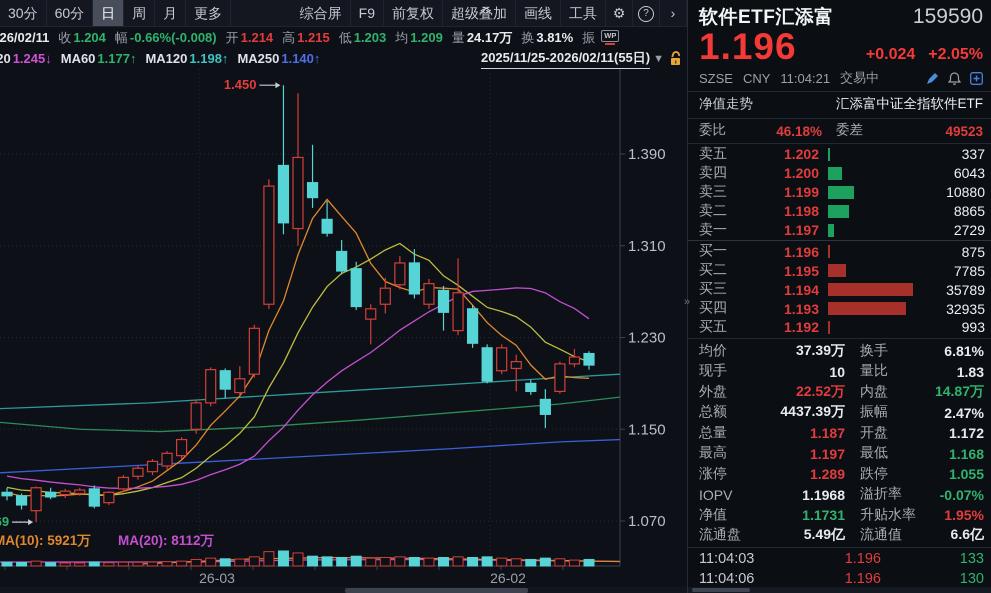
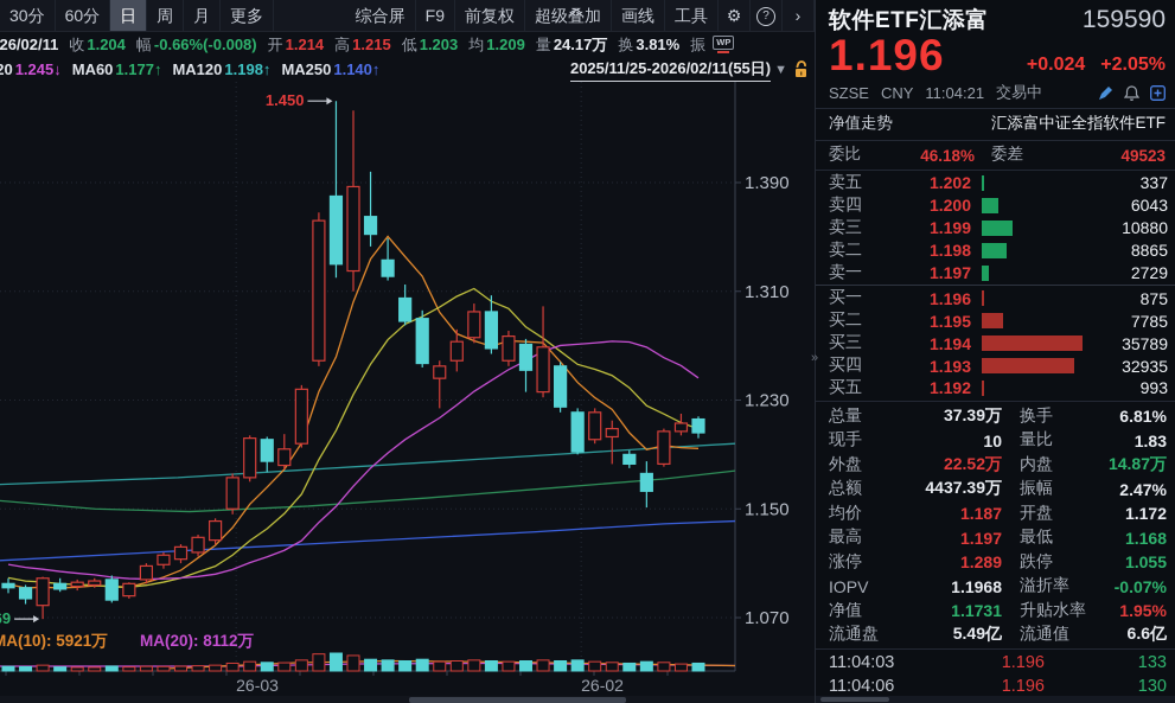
  30分
  60分
  日
  周
  月
  更多
  综合屏
  F9
  前复权
  超级叠加
  画线
  工具
  ⚙
  ?
  ›
  26/02/11
  收
  1.204
  幅
  -0.66%(-0.008)
  开
  1.214
  高
  1.215
  低
  1.203
  均
  1.209
  量
  24.17万
  换
  3.81%
  振
  WP
  1.245↓
  MA60
  1.177↑
  MA120
  1.198↑
  MA250
  1.140↑
  2025/11/25-2026/02/11(55日)
  ▼
  1.390
  1.310
  1.230
  1.150
  1.070
  26-03
  26-02
  1.450
  A(10): 5921万
  MA(20): 8112万
  »
  软件ETF汇添富
  159590
  1.196
  +0.024
  +2.05%
  SZSE
  CNY
  11:04:21
  交易中
  净值走势
  汇添富中证全指软件ETF
  委比
  46.18%
  委差
  49523
  卖五
  1.202
  337
  卖四
  1.200
  6043
  卖三
  1.199
  10880
  卖二
  1.198
  8865
  卖一
  1.197
  2729
  买一
  1.196
  875
  买二
  1.195
  7785
  买三
  1.194
  35789
  买四
  1.193
  32935
  买五
  1.192
  993
- 均价
+ 总量
  37.39万
  换手
  6.81%
  现手
  10
  量比
  1.83
  外盘
  22.52万
  内盘
  14.87万
  总额
  4437.39万
  振幅
  2.47%
- 总量
+ 均价
  1.187
  开盘
  1.172
  最高
  1.197
  最低
  1.168
  涨停
  1.289
  跌停
  1.055
  IOPV
  1.1968
  溢折率
  -0.07%
  净值
  1.1731
  升贴水率
  1.95%
  流通盘
  5.49亿
  流通值
  6.6亿
  11:04:03
  1.196
  133
  11:04:06
  1.196
  130
